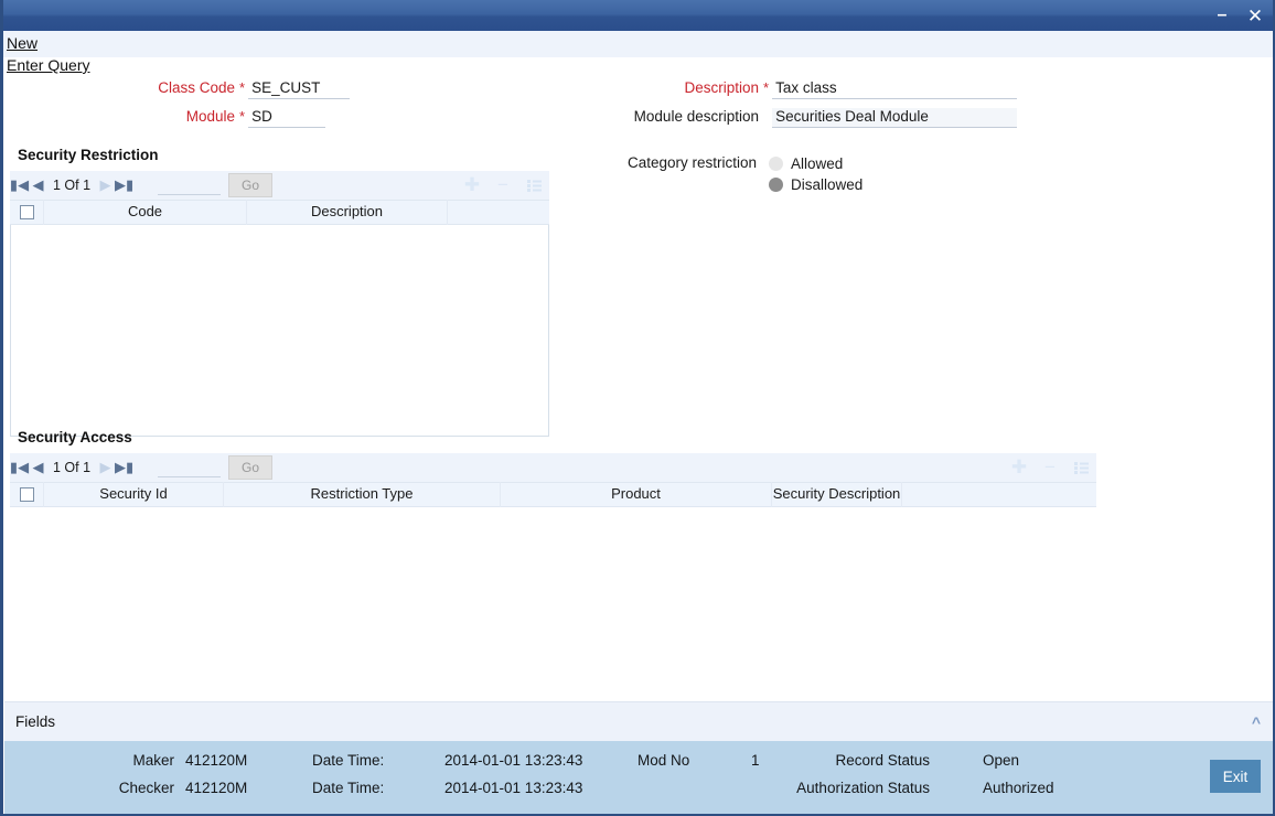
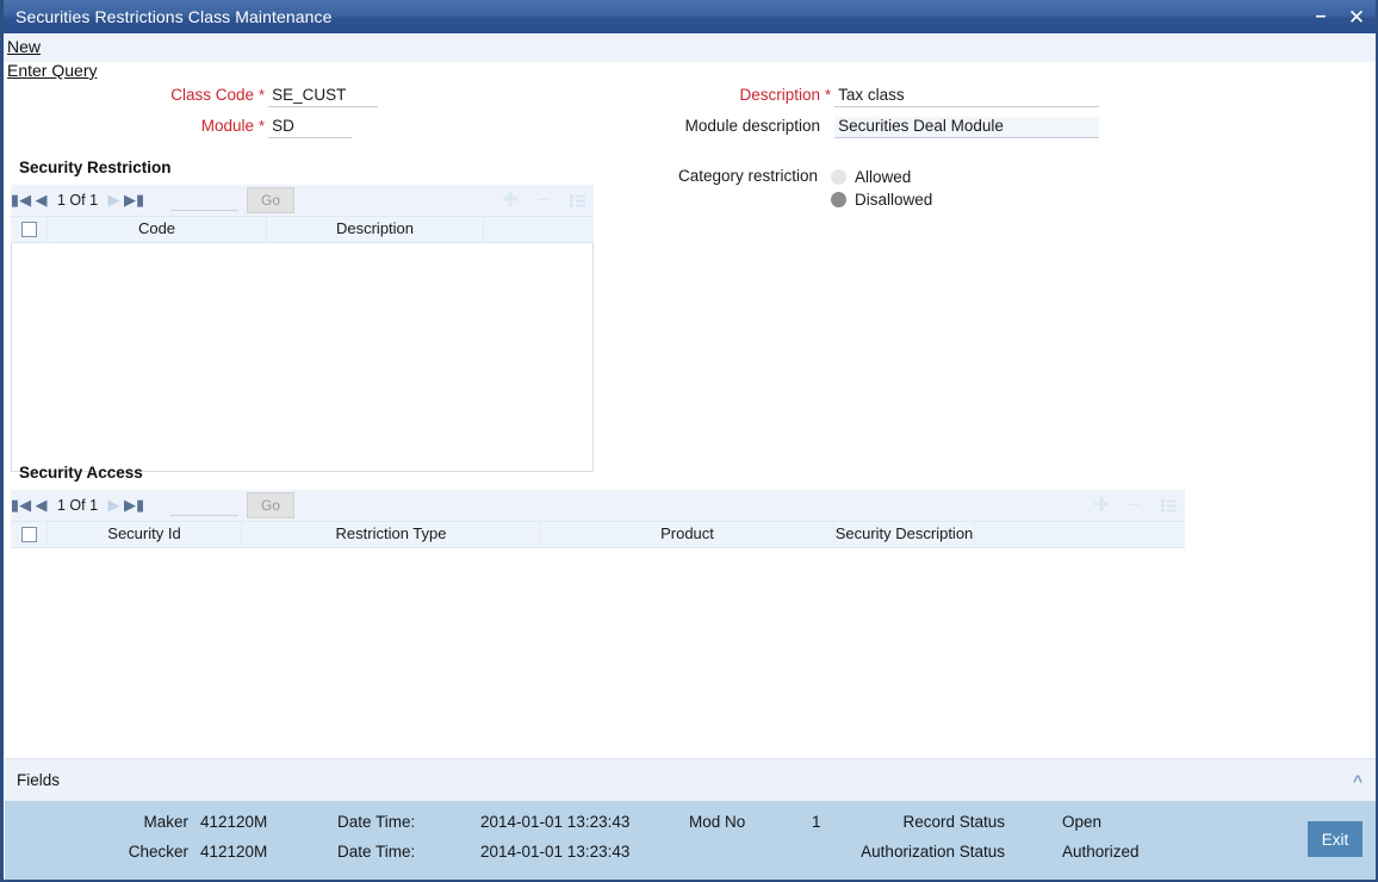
+ Securities Restrictions Class Maintenance
  –
  ✕
  New
  Enter Query
  Class Code
  *
  SE_CUST
  Module
  *
  SD
  Description
  *
  Tax class
  Module description
  Securities Deal Module
  Category restriction
  Allowed
  Disallowed
  Security Restriction
  ▮◀
  ◀
  1 Of 1
  ▶
  ▶▮
  Go
  Code
  Description
  Security Access
  ▮◀
  ◀
  1 Of 1
  ▶
  ▶▮
  Go
  Security Id
  Restriction Type
  Product
  Security Description
  Fields
  ^
  Maker
  412120M
  Checker
  412120M
  Date Time:
  2014-01-01 13:23:43
  Date Time:
  2014-01-01 13:23:43
  Mod No
  1
  Record Status
  Open
  Authorization Status
  Authorized
  Exit
